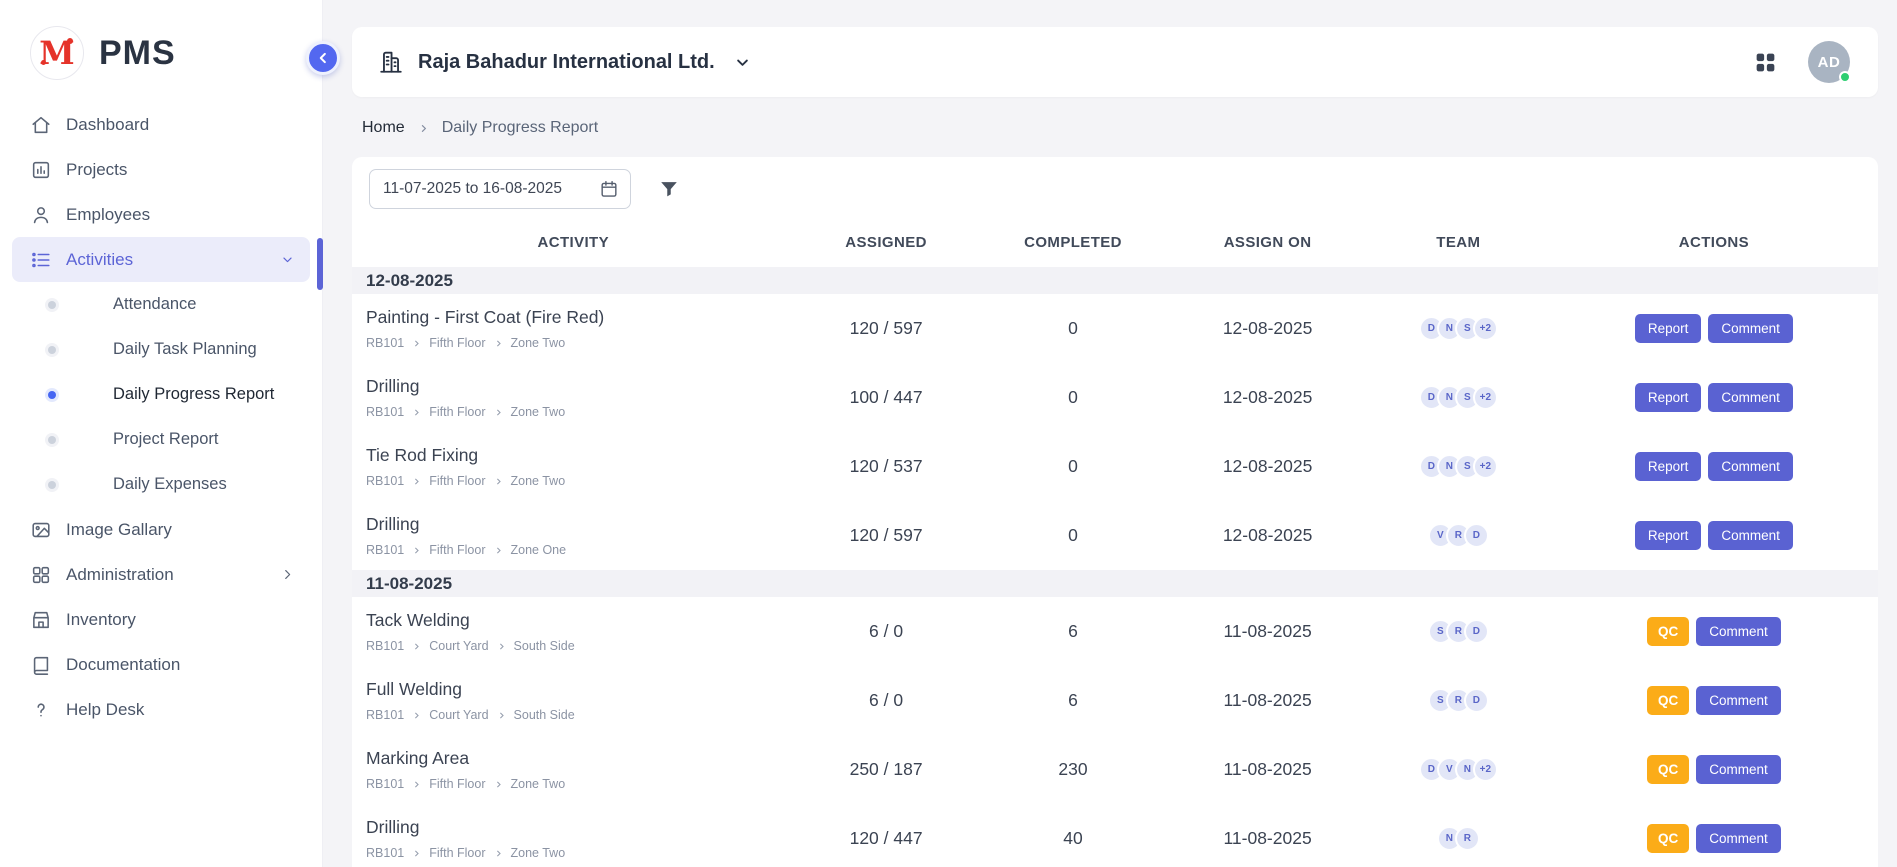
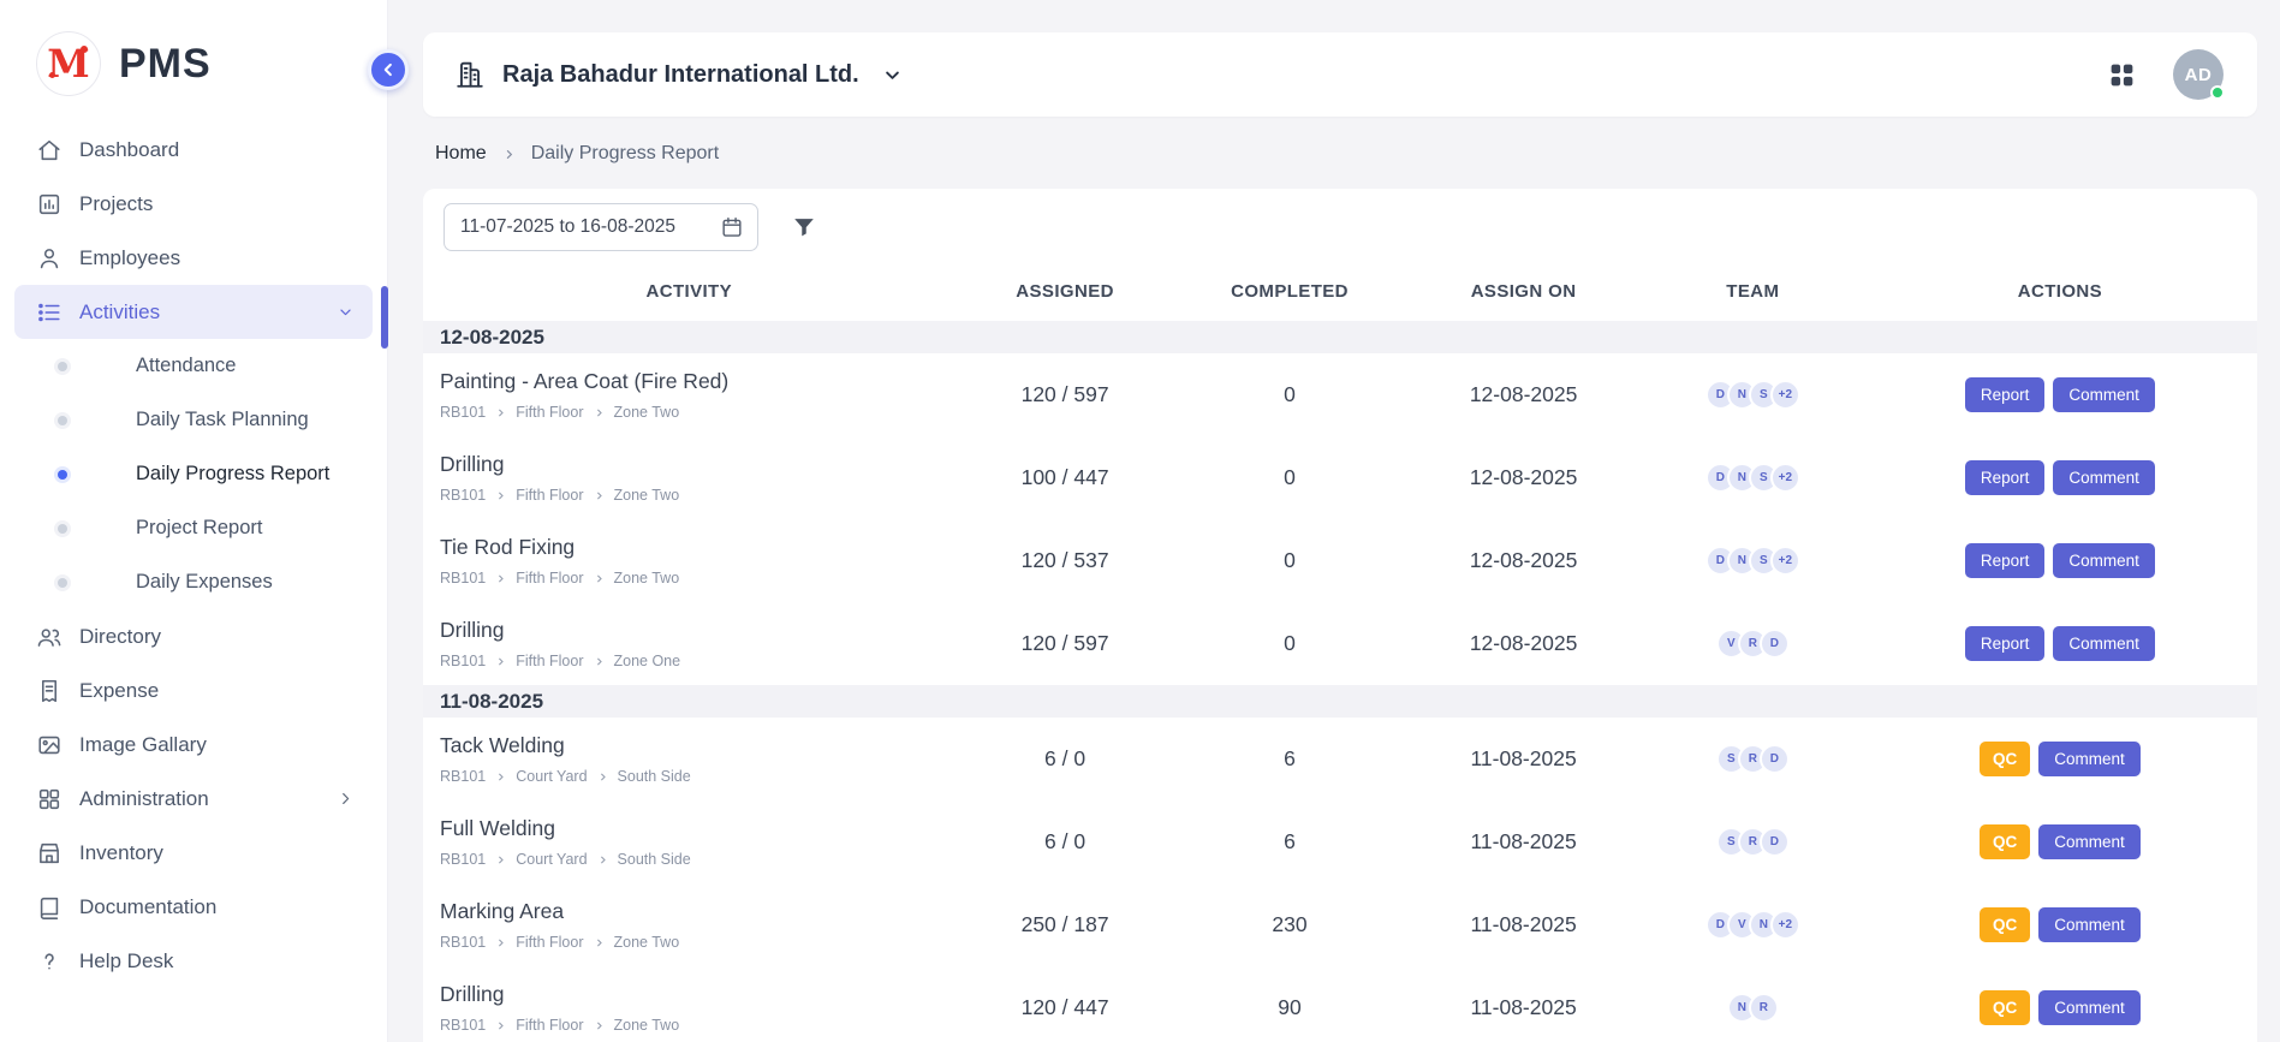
  M
  PMS
  Dashboard
  Projects
  Employees
  Activities
  Attendance
  Daily Task Planning
  Daily Progress Report
  Project Report
  Daily Expenses
+ Directory
+ Expense
  Image Gallary
  Administration
  Inventory
  Documentation
  Help Desk
  Raja Bahadur International Ltd.
  AD
  Home
  Daily Progress Report
  11-07-2025 to 16-08-2025
  ACTIVITY
  ASSIGNED
  COMPLETED
  ASSIGN ON
  TEAM
  ACTIONS
  12-08-2025
- Painting - First Coat (Fire Red)
+ Painting - Area Coat (Fire Red)
  RB101
  Fifth Floor
  Zone Two
  120 / 597
  0
  12-08-2025
  D
  N
  S
  +2
  Report
  Comment
  Drilling
  RB101
  Fifth Floor
  Zone Two
  100 / 447
  0
  12-08-2025
  D
  N
  S
  +2
  Report
  Comment
  Tie Rod Fixing
  RB101
  Fifth Floor
  Zone Two
  120 / 537
  0
  12-08-2025
  D
  N
  S
  +2
  Report
  Comment
  Drilling
  RB101
  Fifth Floor
  Zone One
  120 / 597
  0
  12-08-2025
  V
  R
  D
  Report
  Comment
  11-08-2025
  Tack Welding
  RB101
  Court Yard
  South Side
  6 / 0
  6
  11-08-2025
  S
  R
  D
  QC
  Comment
  Full Welding
  RB101
  Court Yard
  South Side
  6 / 0
  6
  11-08-2025
  S
  R
  D
  QC
  Comment
  Marking Area
  RB101
  Fifth Floor
  Zone Two
  250 / 187
  230
  11-08-2025
  D
  V
  N
  +2
  QC
  Comment
  Drilling
  RB101
  Fifth Floor
  Zone Two
  120 / 447
- 40
+ 90
  11-08-2025
  N
  R
  QC
  Comment
